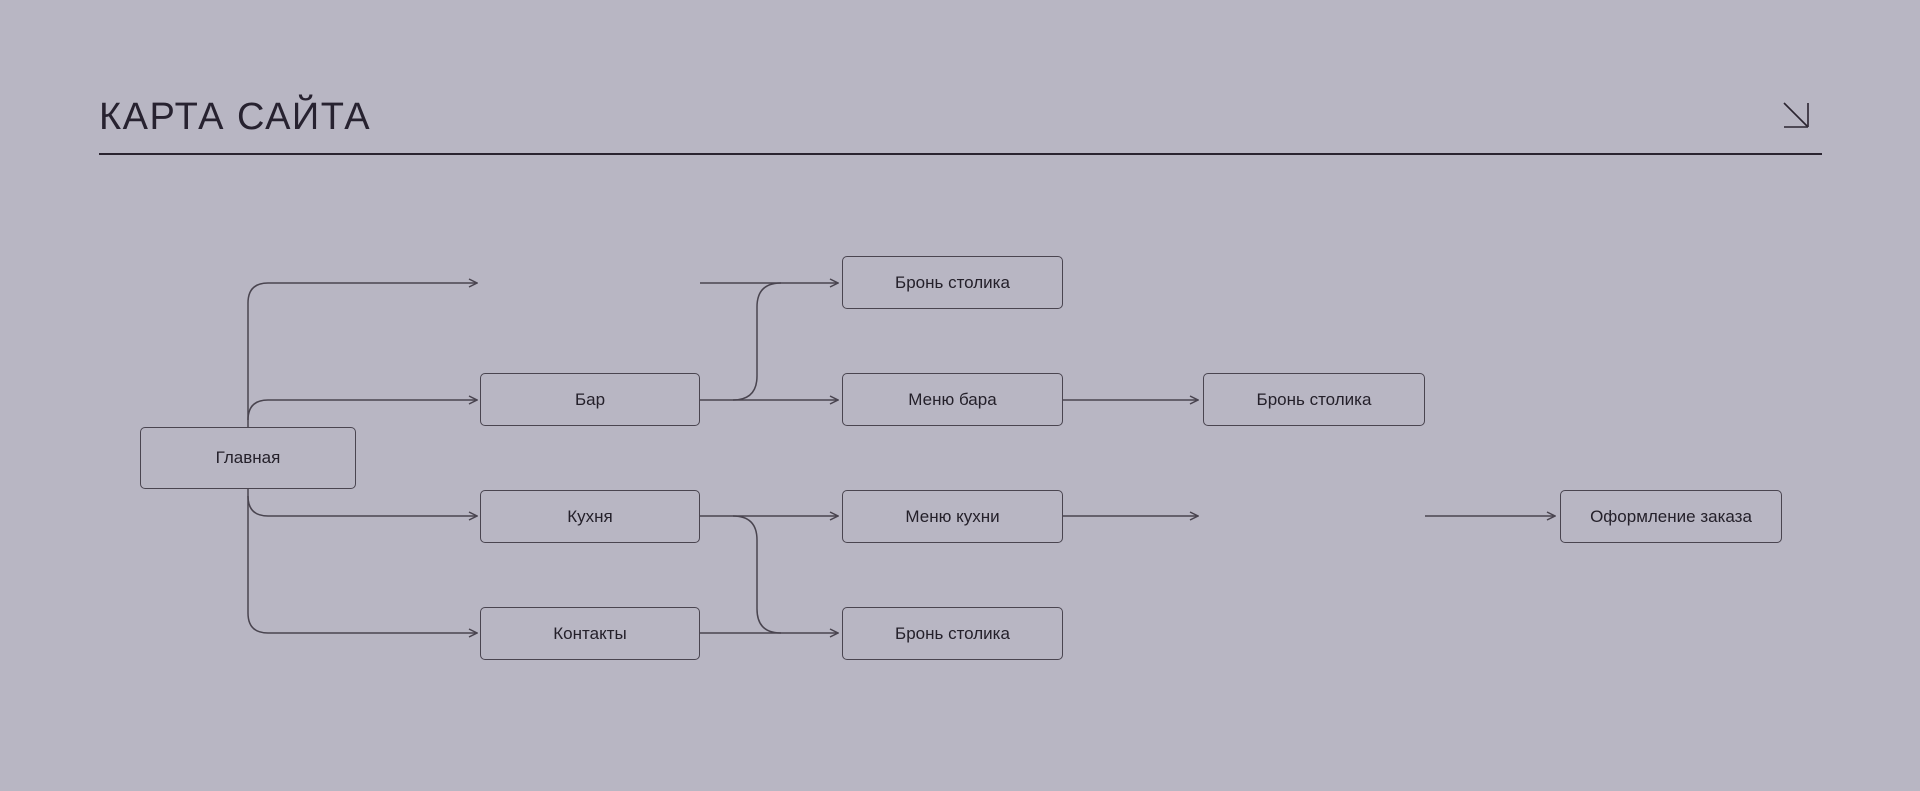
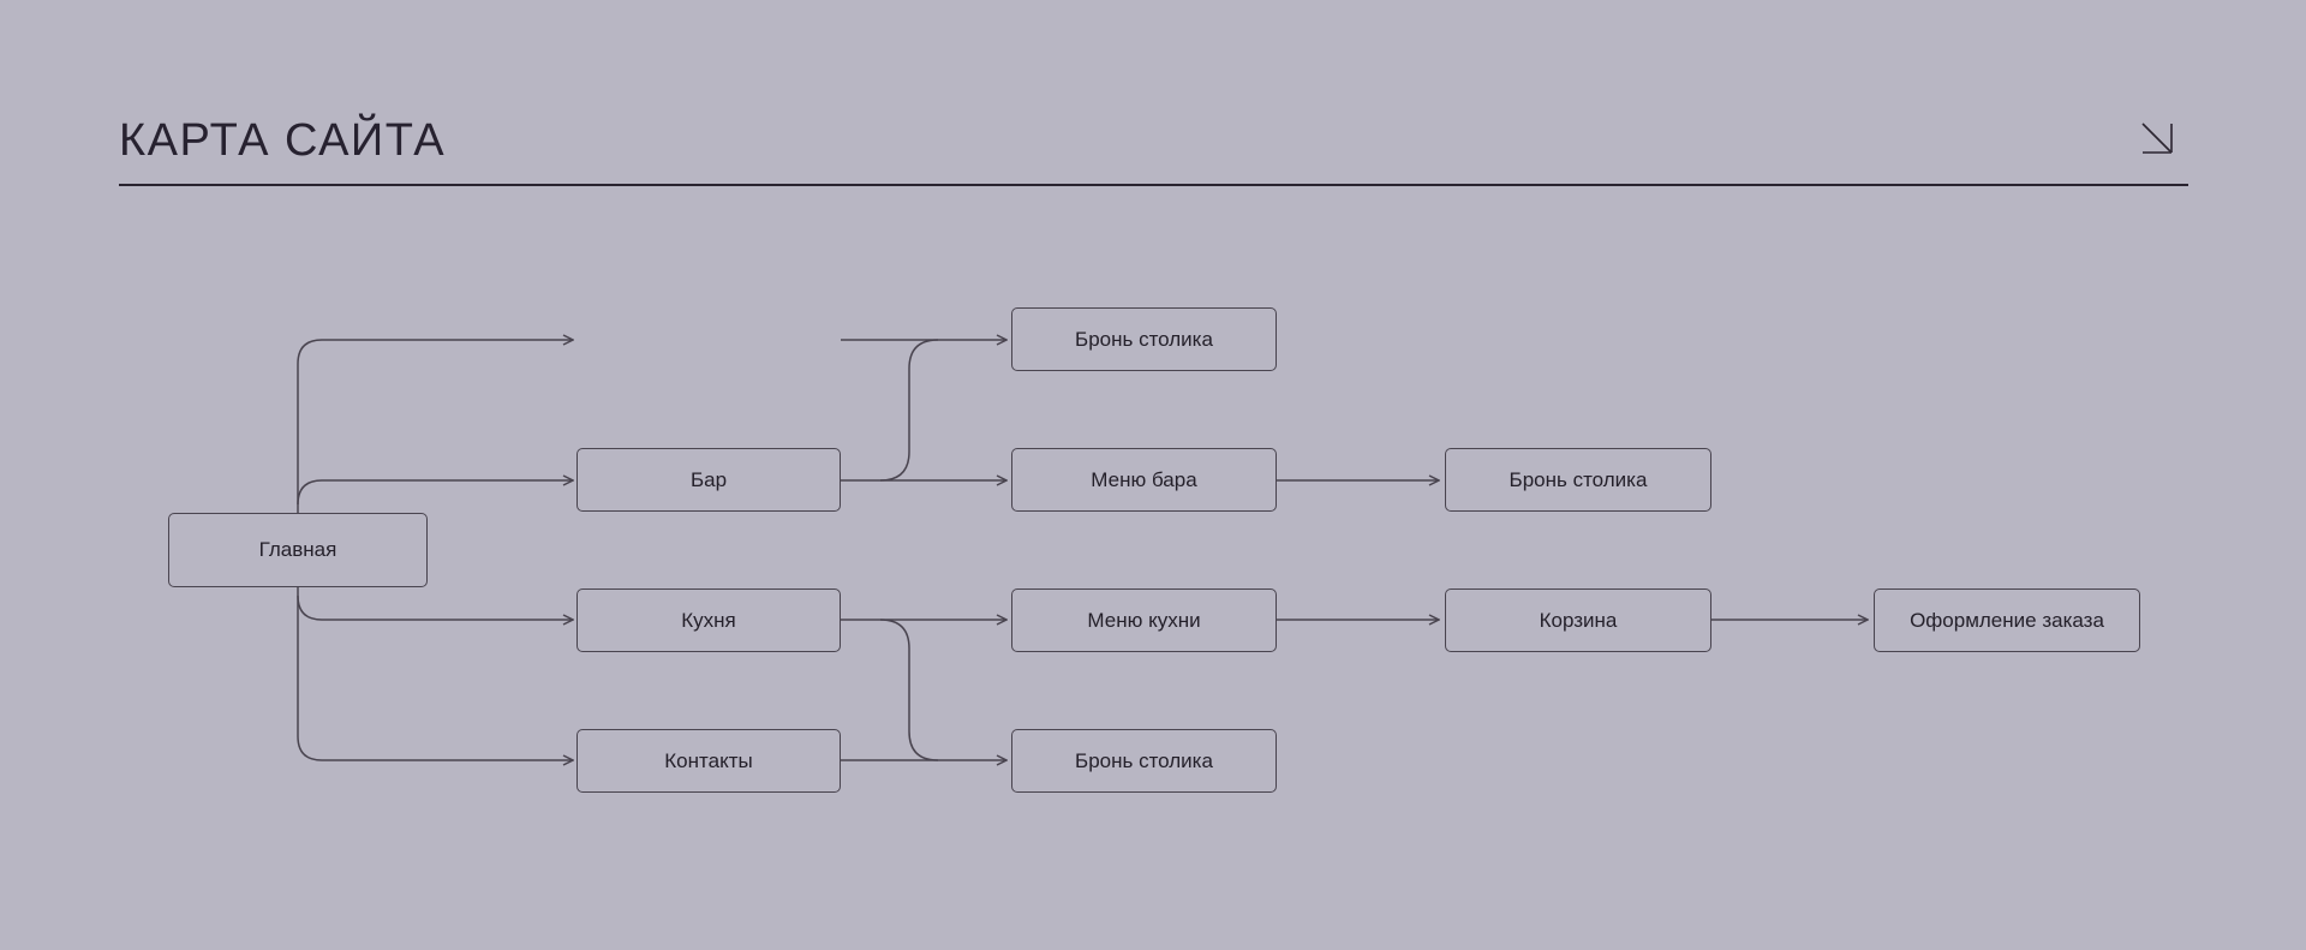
  КАРТА САЙТА
  Главная
  Бар
  Кухня
  Контакты
  Бронь столика
  Меню бара
  Меню кухни
  Бронь столика
  Бронь столика
+ Корзина
  Оформление заказа
